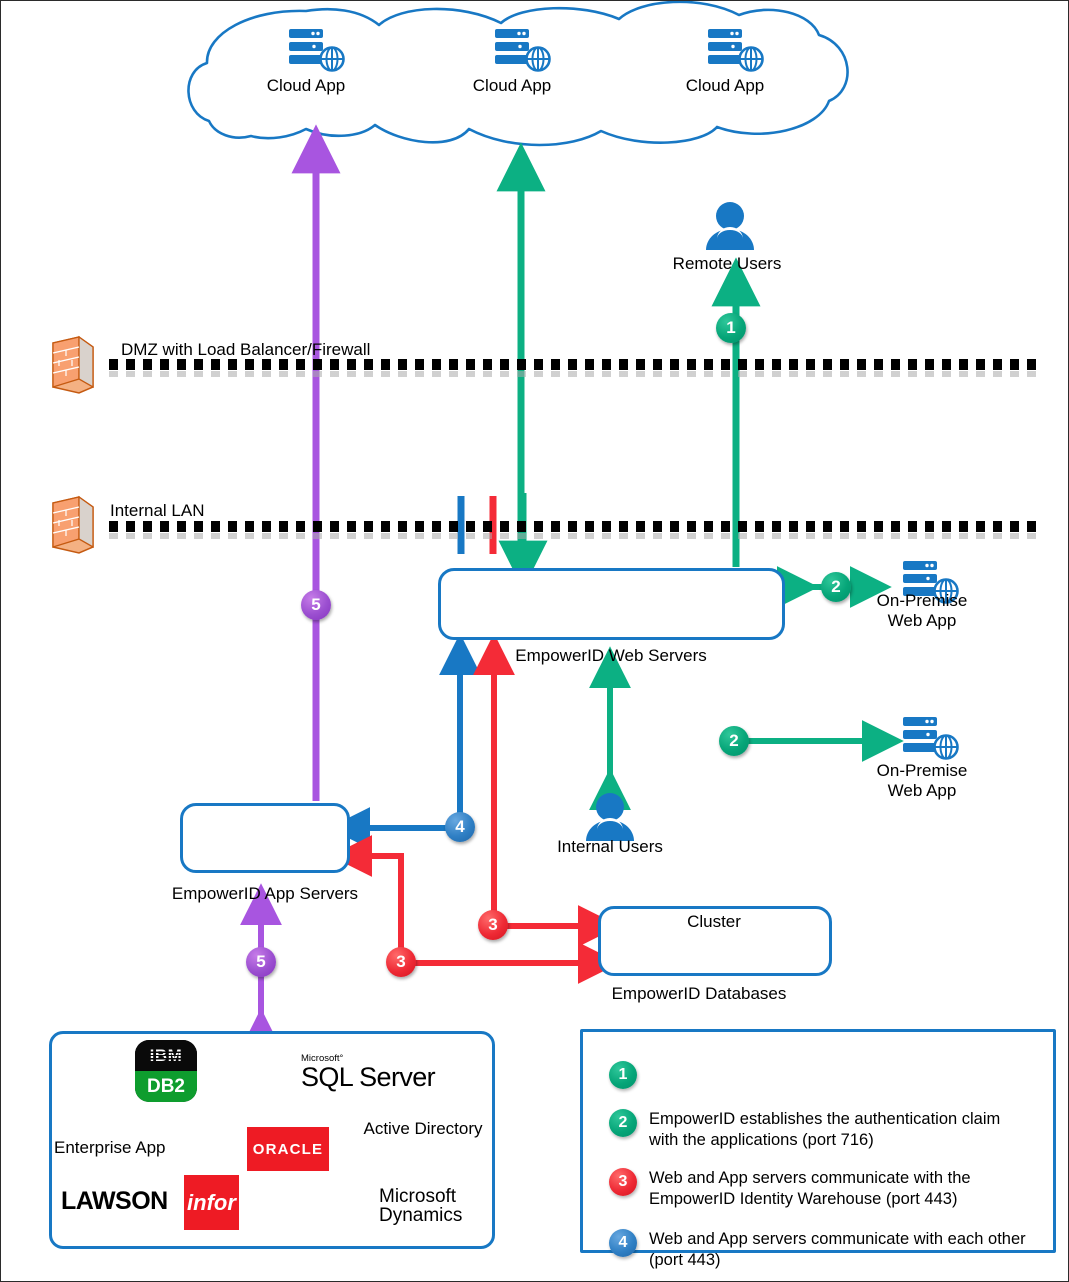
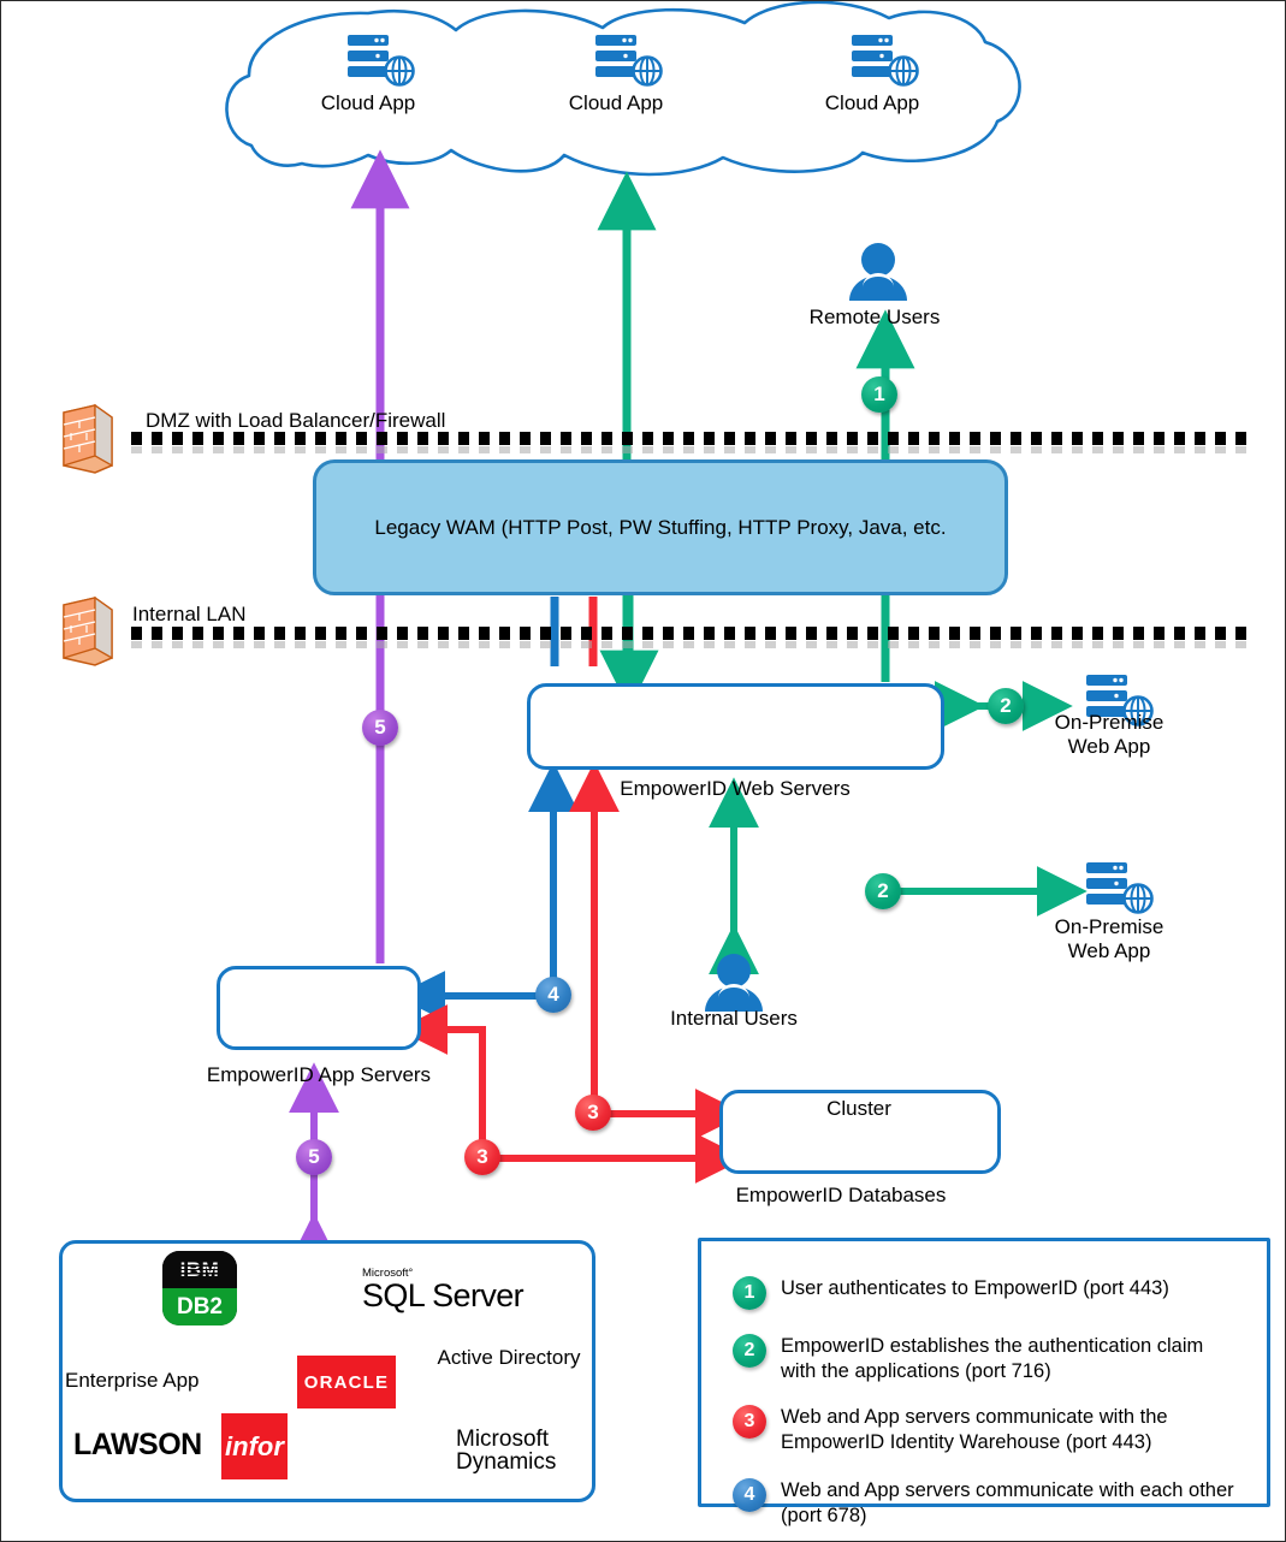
  Cloud App
  Cloud App
  Cloud App
  Remote Users
  DMZ with Load Balancer/Firewall
  Internal LAN
+ Legacy WAM (HTTP Post, PW Stuffing, HTTP Proxy, Java, etc.
  EmpowerID Web Servers
  On-Premise
  Web App
  On-Premise
  Web App
  EmpowerID App Servers
  Internal Users
  Cluster
  EmpowerID Databases
  1
  2
  2
  3
  3
  4
  5
  5
  Enterprise App
  IBM
  DB2
  Microsoft°
  SQL Server
  Active Directory
  ORACLE
  LAWSON
  infor
  Microsoft
  Dynamics
  1
+ User authenticates to EmpowerID (port 443)
  2
  EmpowerID establishes the authentication claim with the applications (port 716)
  3
  Web and App servers communicate with the EmpowerID Identity Warehouse (port 443)
  4
- Web and App servers communicate with each other (port 443)
+ Web and App servers communicate with each other (port 678)
